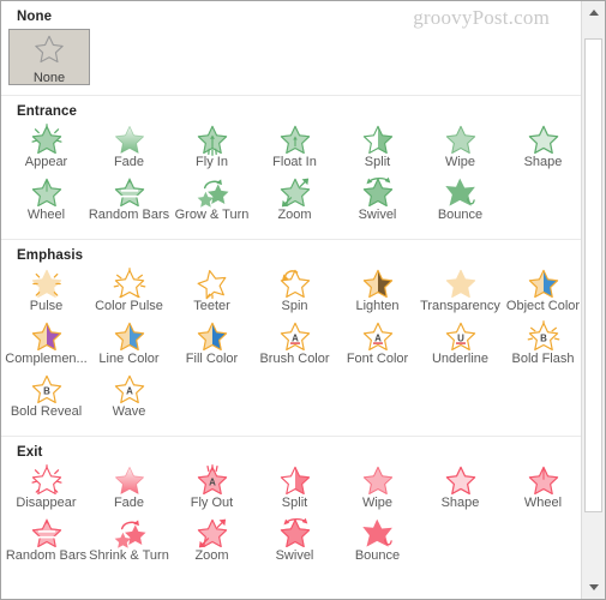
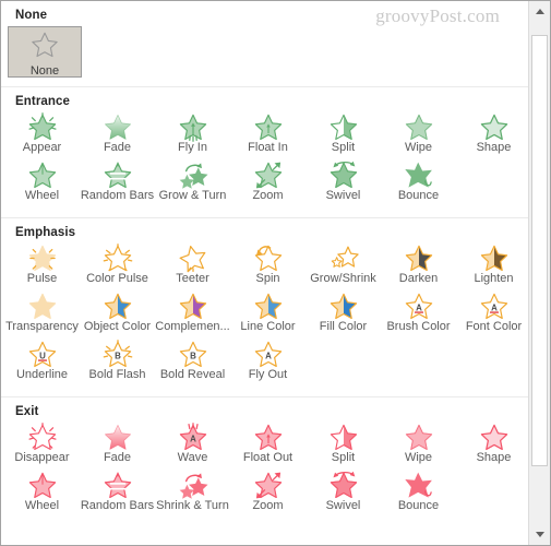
  groovyPost.com
  None
  None
  Entrance
  Appear
  Fade
  Fly In
  Float In
  Split
  Wipe
  Shape
  Wheel
  Random Bars
  Grow & Turn
  Zoom
  Swivel
  Bounce
  Emphasis
  Pulse
  Color Pulse
  Teeter
  Spin
+ Grow/Shrink
+ Darken
  Lighten
  Transparency
  Object Color
  Complemen...
  Line Color
  Fill Color
  A
  Brush Color
  A
  Font Color
  U
  Underline
  B
  Bold Flash
  B
  Bold Reveal
  A
- Wave
+ Fly Out
  Exit
  Disappear
  Fade
  A
- Fly Out
+ Wave
+ Float Out
  Split
  Wipe
  Shape
  Wheel
  Random Bars
  Shrink & Turn
  Zoom
  Swivel
  Bounce
